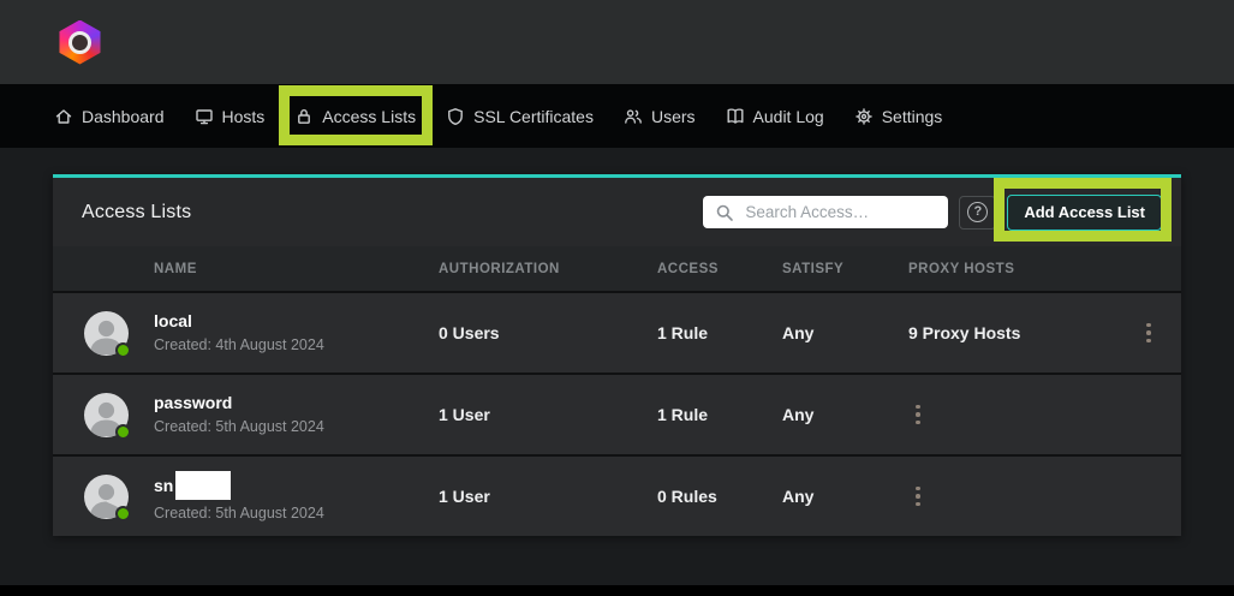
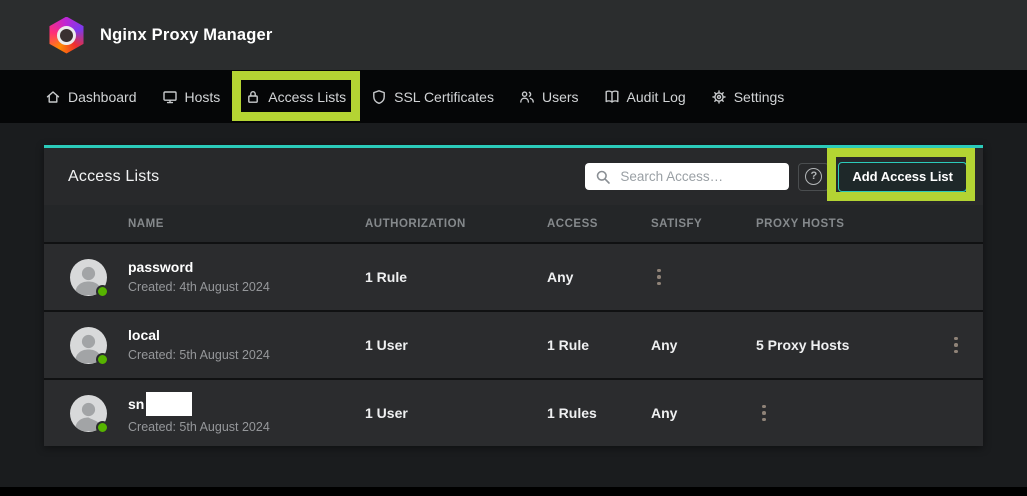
+ Nginx Proxy Manager
  Dashboard
  Hosts
  Access Lists
  SSL Certificates
  Users
  Audit Log
  Settings
  Access Lists
  Search Access…
  ?
  Add Access List
  NAME
  AUTHORIZATION
  ACCESS
  SATISFY
  PROXY HOSTS
- local
+ password
  Created: 4th August 2024
- 0 Users
  1 Rule
  Any
- 9 Proxy Hosts
- password
+ local
  Created: 5th August 2024
  1 User
  1 Rule
  Any
+ 5 Proxy Hosts
  sn
  Created: 5th August 2024
  1 User
- 0 Rules
+ 1 Rules
  Any
